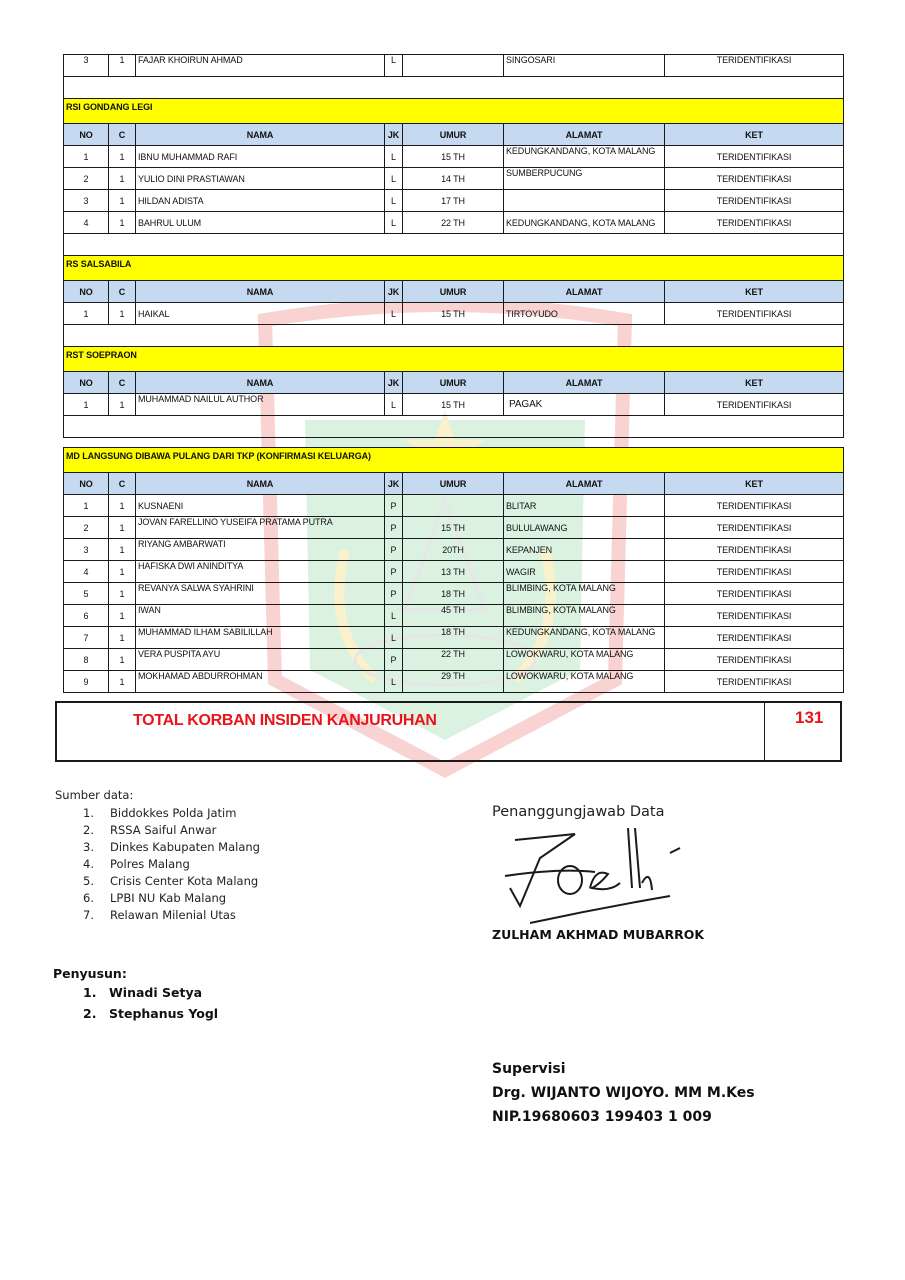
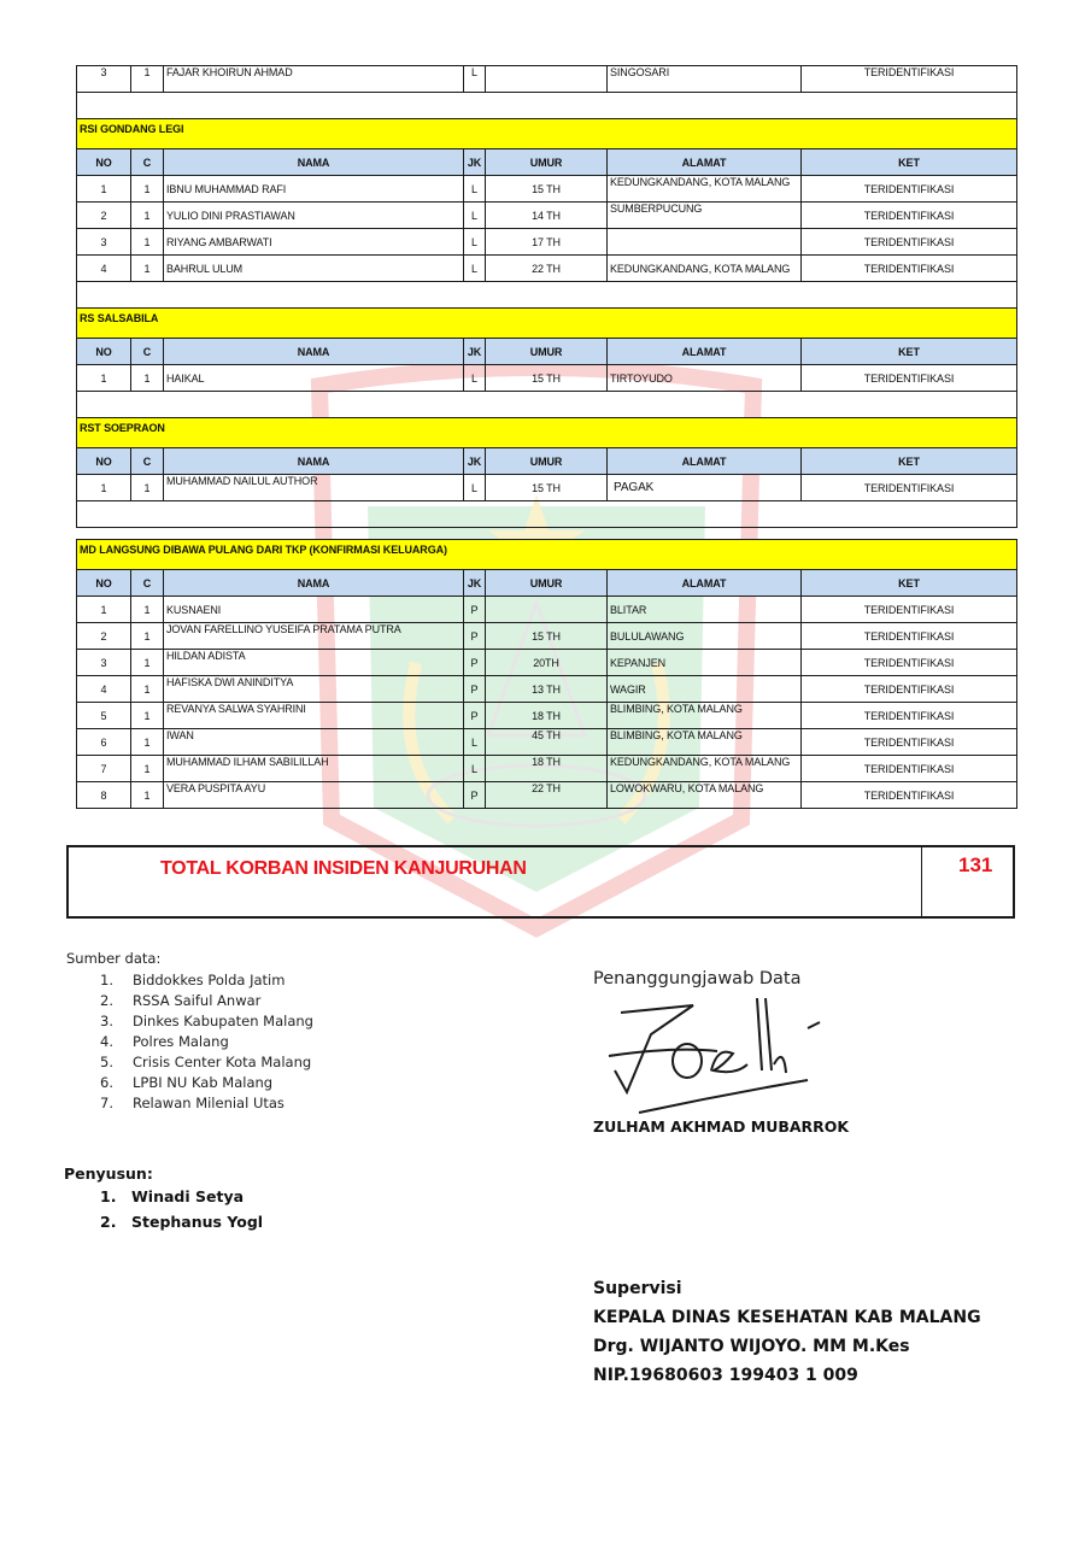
  3	1	FAJAR KHOIRUN AHMAD	L		SINGOSARI	TERIDENTIFIKASI
  RSI GONDANG LEGI
  NO	C	NAMA	JK	UMUR	ALAMAT	KET
  1	1	IBNU MUHAMMAD RAFI	L	15 TH	KEDUNGKANDANG, KOTA MALANG	TERIDENTIFIKASI
  2	1	YULIO DINI PRASTIAWAN	L	14 TH	SUMBERPUCUNG	TERIDENTIFIKASI
- 3	1	HILDAN ADISTA	L	17 TH		TERIDENTIFIKASI
+ 3	1	RIYANG AMBARWATI	L	17 TH		TERIDENTIFIKASI
  4	1	BAHRUL ULUM	L	22 TH	KEDUNGKANDANG, KOTA MALANG	TERIDENTIFIKASI
  RS SALSABILA
  NO	C	NAMA	JK	UMUR	ALAMAT	KET
  1	1	HAIKAL	L	15 TH	TIRTOYUDO	TERIDENTIFIKASI
  RST SOEPRAON
  NO	C	NAMA	JK	UMUR	ALAMAT	KET
  1	1	MUHAMMAD NAILUL AUTHOR	L	15 TH	PAGAK	TERIDENTIFIKASI
  MD LANGSUNG DIBAWA PULANG DARI TKP (KONFIRMASI KELUARGA)
  NO	C	NAMA	JK	UMUR	ALAMAT	KET
  1	1	KUSNAENI	P		BLITAR	TERIDENTIFIKASI
  2	1	JOVAN FARELLINO YUSEIFA PRATAMA PUTRA	P	15 TH	BULULAWANG	TERIDENTIFIKASI
- 3	1	RIYANG AMBARWATI	P	20TH	KEPANJEN	TERIDENTIFIKASI
+ 3	1	HILDAN ADISTA	P	20TH	KEPANJEN	TERIDENTIFIKASI
  4	1	HAFISKA DWI ANINDITYA	P	13 TH	WAGIR	TERIDENTIFIKASI
  5	1	REVANYA SALWA SYAHRINI	P	18 TH	BLIMBING, KOTA MALANG	TERIDENTIFIKASI
  6	1	IWAN	L	45 TH	BLIMBING, KOTA MALANG	TERIDENTIFIKASI
  7	1	MUHAMMAD ILHAM SABILILLAH	L	18 TH	KEDUNGKANDANG, KOTA MALANG	TERIDENTIFIKASI
  8	1	VERA PUSPITA AYU	P	22 TH	LOWOKWARU, KOTA MALANG	TERIDENTIFIKASI
- 9	1	MOKHAMAD ABDURROHMAN	L	29 TH	LOWOKWARU, KOTA MALANG	TERIDENTIFIKASI
  TOTAL KORBAN INSIDEN KANJURUHAN
  131
  Sumber data:
  1.
  Biddokkes Polda Jatim
  2.
  RSSA Saiful Anwar
  3.
  Dinkes Kabupaten Malang
  4.
  Polres Malang
  5.
  Crisis Center Kota Malang
  6.
  LPBI NU Kab Malang
  7.
  Relawan Milenial Utas
  Penyusun:
  1.
  Winadi Setya
  2.
  Stephanus Yogl
  Penanggungjawab Data
  ZULHAM AKHMAD MUBARROK
  Supervisi
+ KEPALA DINAS KESEHATAN KAB MALANG
  Drg. WIJANTO WIJOYO. MM M.Kes
  NIP.19680603 199403 1 009
